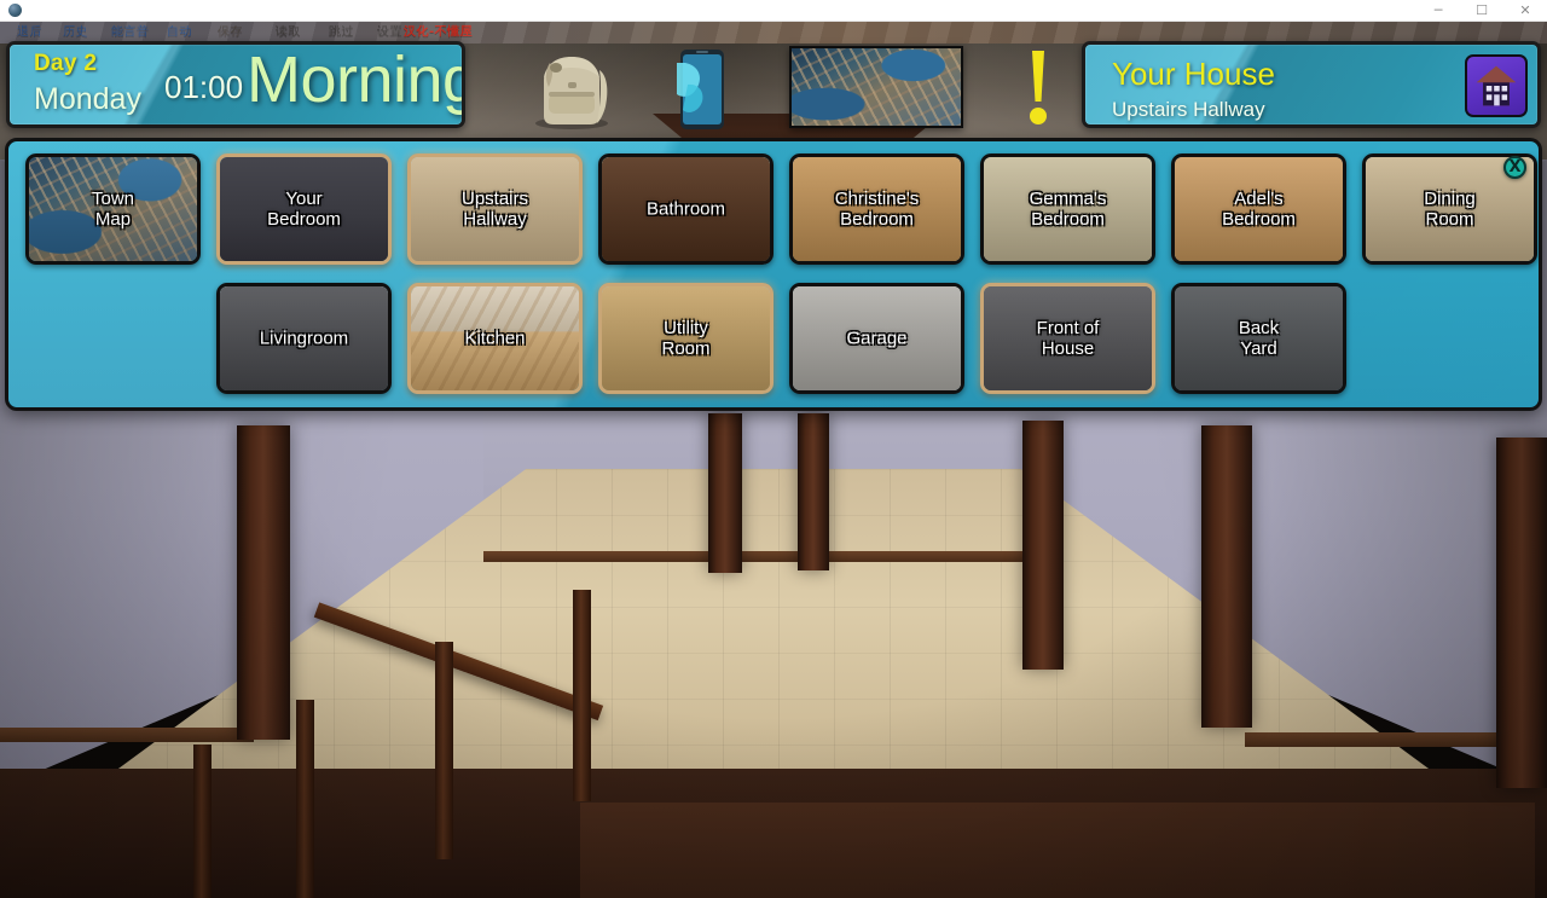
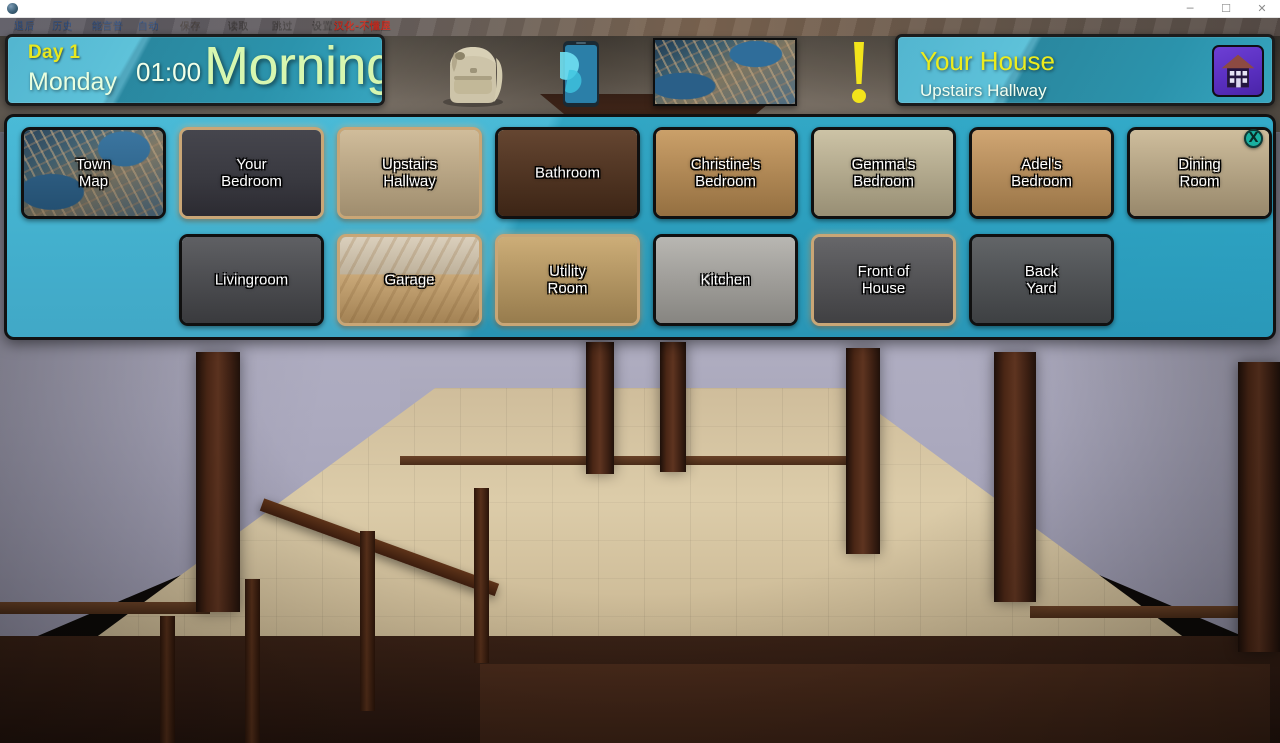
  ─
  ☐
  ✕
- Day 2
+ Day 1
  Monday
  01:00
  Morning
  Your House
  Upstairs Hallway
  X
  Town
  Map
  Your
  Bedroom
  Upstairs
  Hallway
  Bathroom
  Christine's
  Bedroom
  Gemma's
  Bedroom
  Adel's
  Bedroom
  Dining
  Room
  Livingroom
- Kitchen
+ Garage
  Utility
  Room
- Garage
+ Kitchen
  Front of
  House
  Back
  Yard
